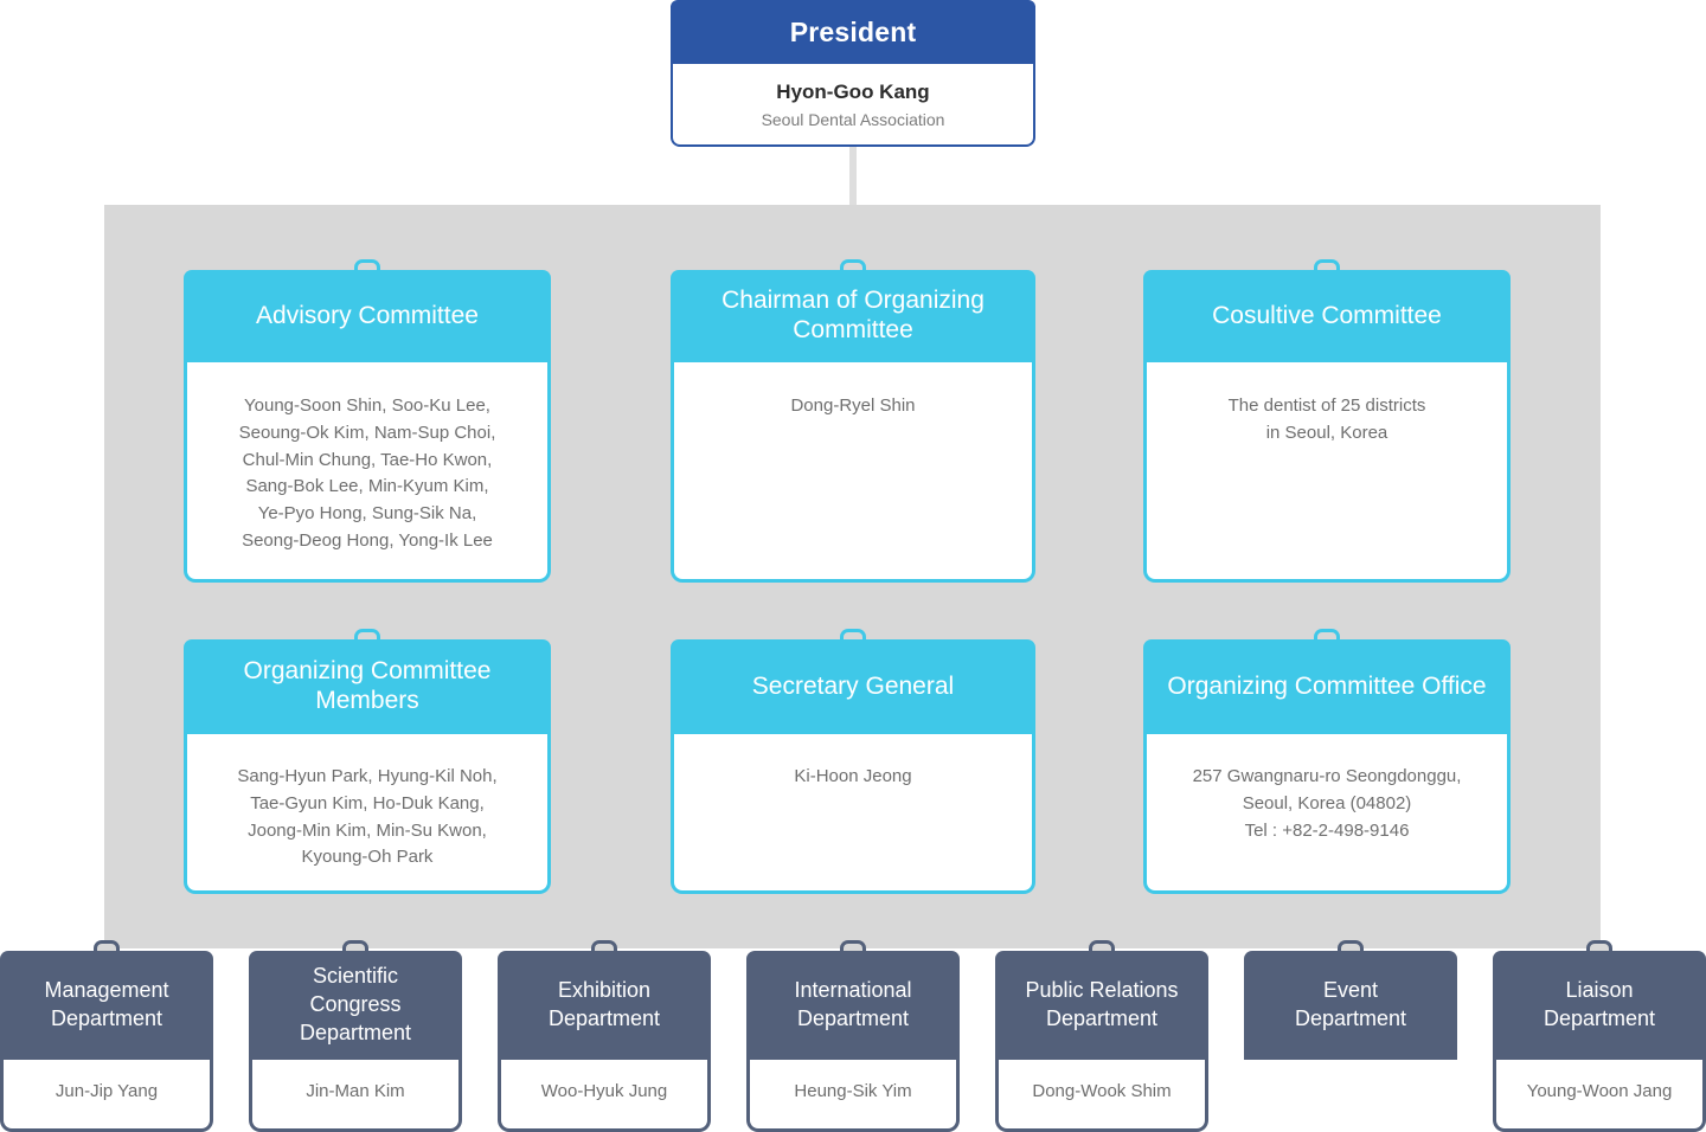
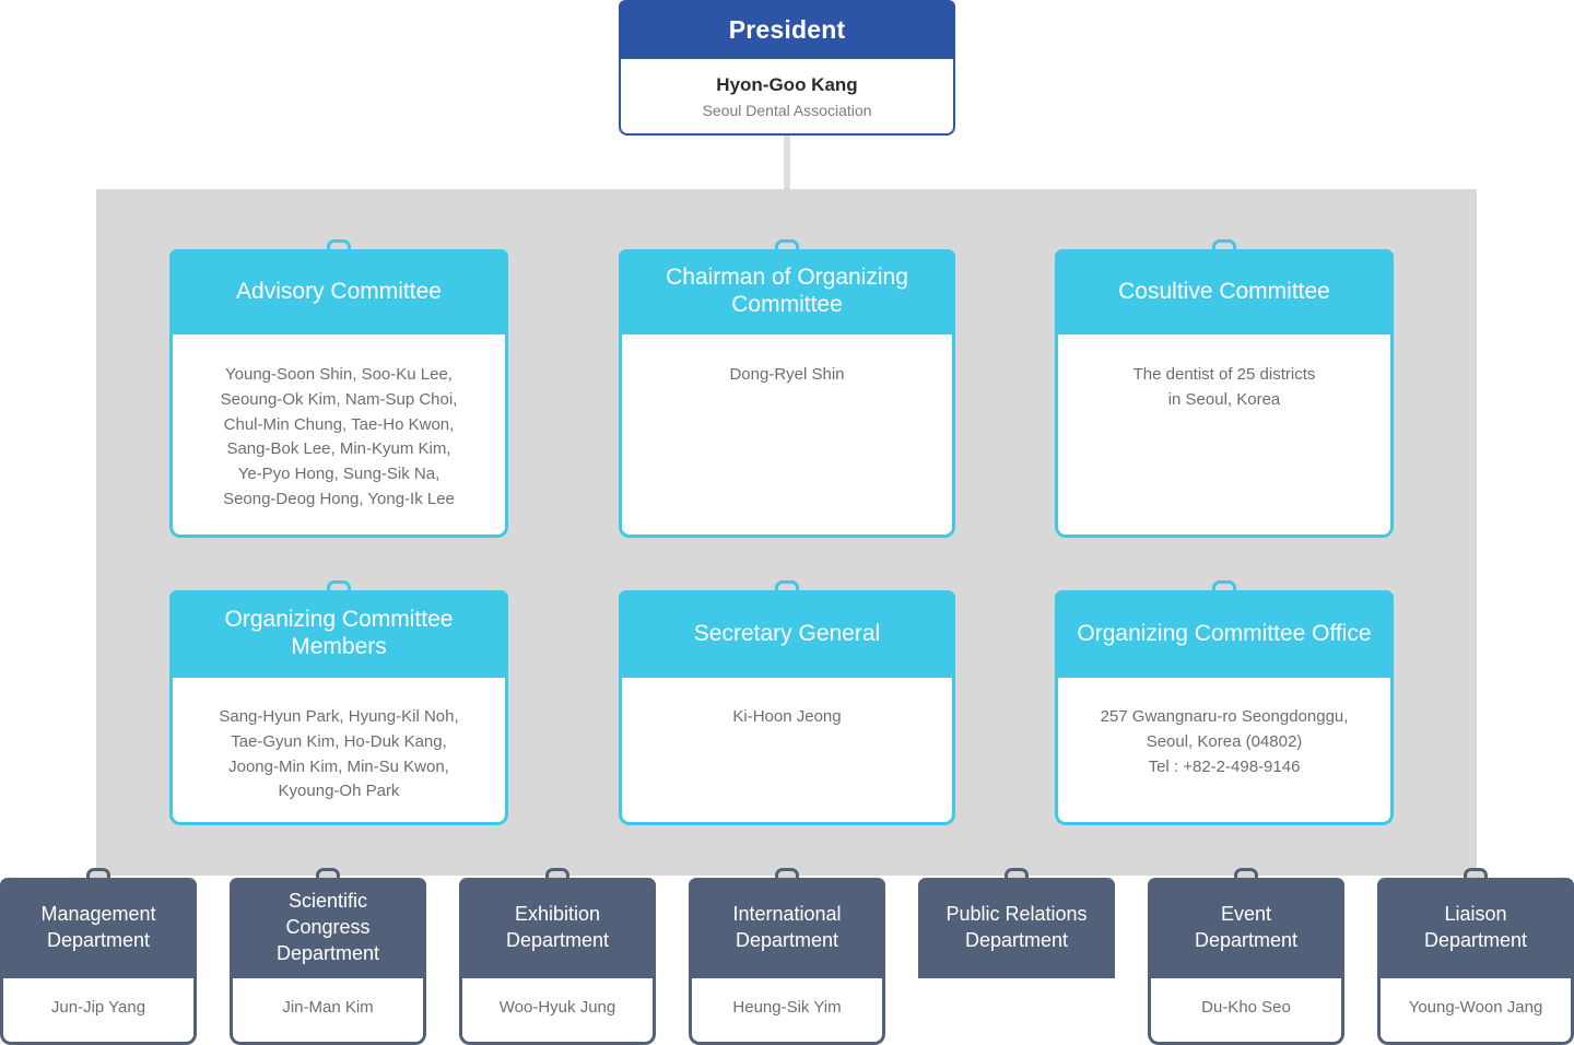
  President
  Hyon-Goo Kang
  Seoul Dental Association
  Advisory Committee
  Young-Soon Shin, Soo-Ku Lee,
  Seoung-Ok Kim, Nam-Sup Choi,
  Chul-Min Chung, Tae-Ho Kwon,
  Sang-Bok Lee, Min-Kyum Kim,
  Ye-Pyo Hong, Sung-Sik Na,
  Seong-Deog Hong, Yong-Ik Lee
  Chairman of Organizing Committee
  Dong-Ryel Shin
  Cosultive Committee
  The dentist of 25 districts
  in Seoul, Korea
  Organizing Committee Members
  Sang-Hyun Park, Hyung-Kil Noh,
  Tae-Gyun Kim, Ho-Duk Kang,
  Joong-Min Kim, Min-Su Kwon,
  Kyoung-Oh Park
  Secretary General
  Ki-Hoon Jeong
  Organizing Committee Office
  257 Gwangnaru-ro Seongdonggu,
  Seoul, Korea (04802)
  Tel : +82-2-498-9146
  Management
  Department
  Jun-Jip Yang
  Scientific
  Congress
  Department
  Jin-Man Kim
  Exhibition
  Department
  Woo-Hyuk Jung
  International
  Department
  Heung-Sik Yim
  Public Relations
  Department
- Dong-Wook Shim
  Event
  Department
+ Du-Kho Seo
  Liaison
  Department
  Young-Woon Jang
